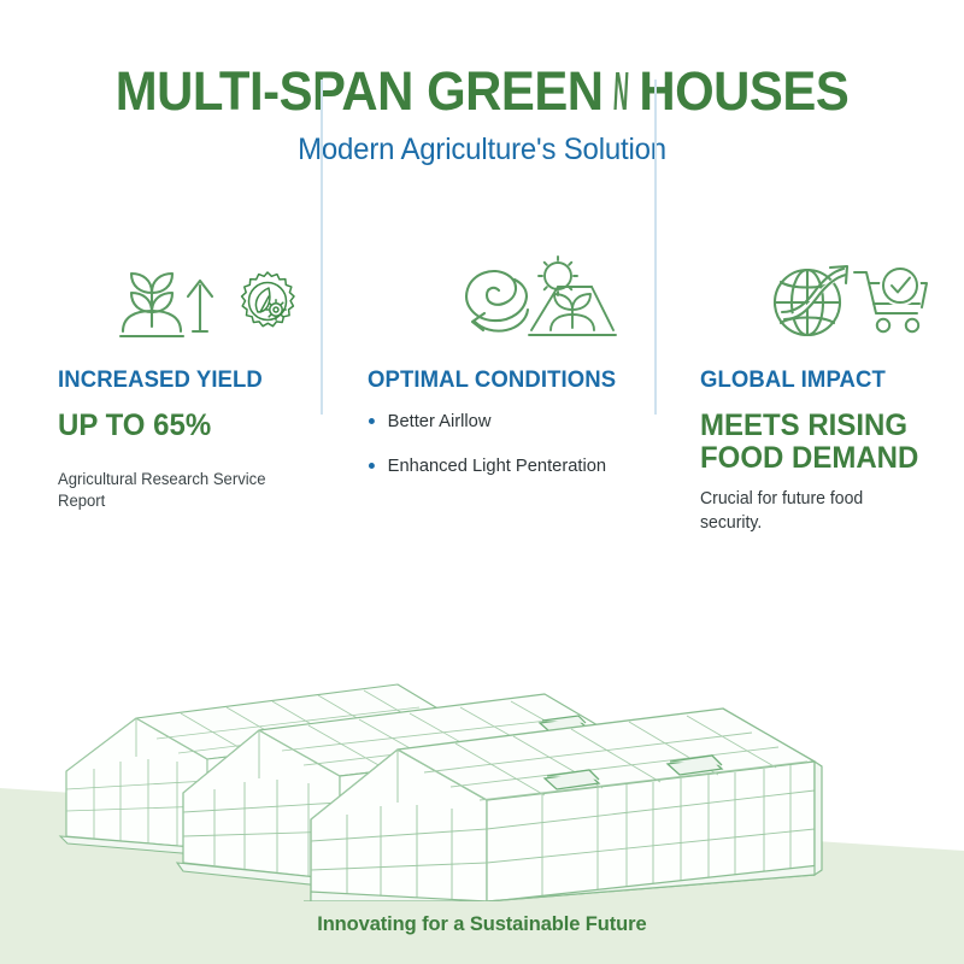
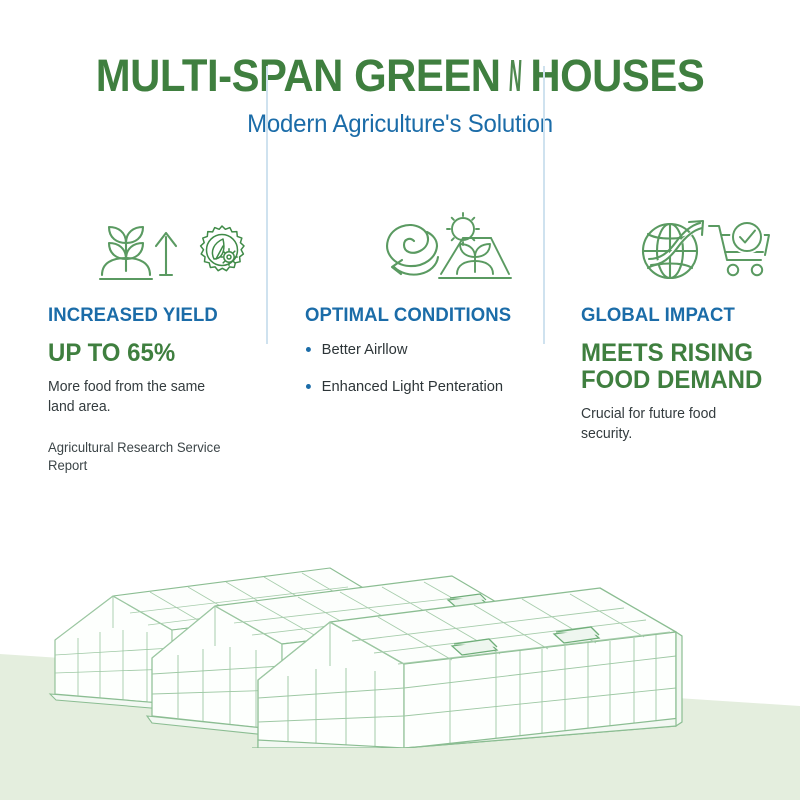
  Modern Agriculture's Solution
  INCREASED YIELD
  UP TO 65%
+ More food from the same land area.
  Agricultural Research Service Report
  OPTIMAL CONDITIONS
  Better Airllow
  Enhanced Light Penteration
  GLOBAL IMPACT
  MEETS RISING FOOD DEMAND
  Crucial for future food security.
- Innovating for a Sustainable Future
